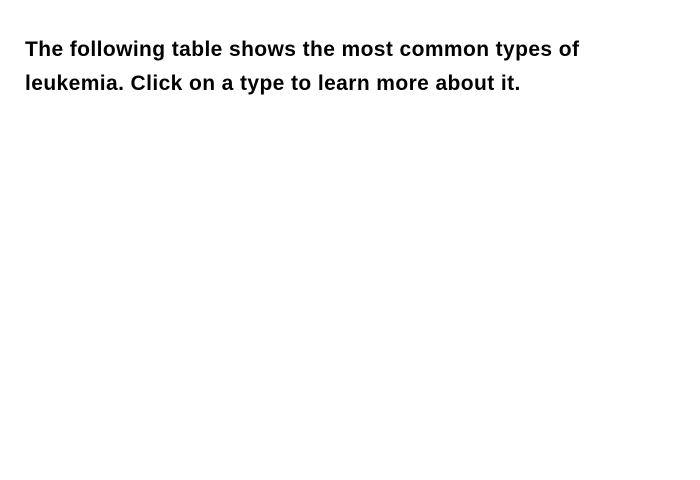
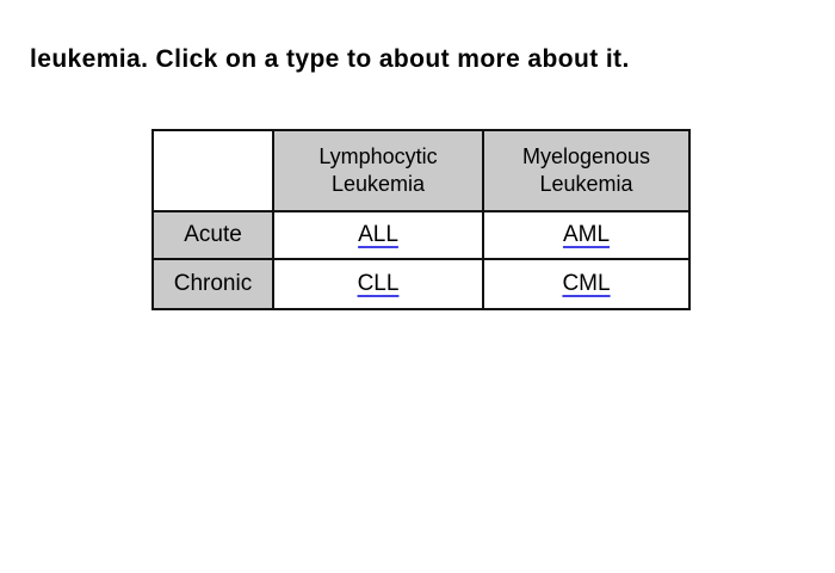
- The following table shows the most common types of
- leukemia. Click on a type to learn more about it.
+ leukemia. Click on a type to about more about it.
+ 	Lymphocytic Leukemia	Myelogenous Leukemia
+ Acute	ALL	AML
+ Chronic	CLL	CML
